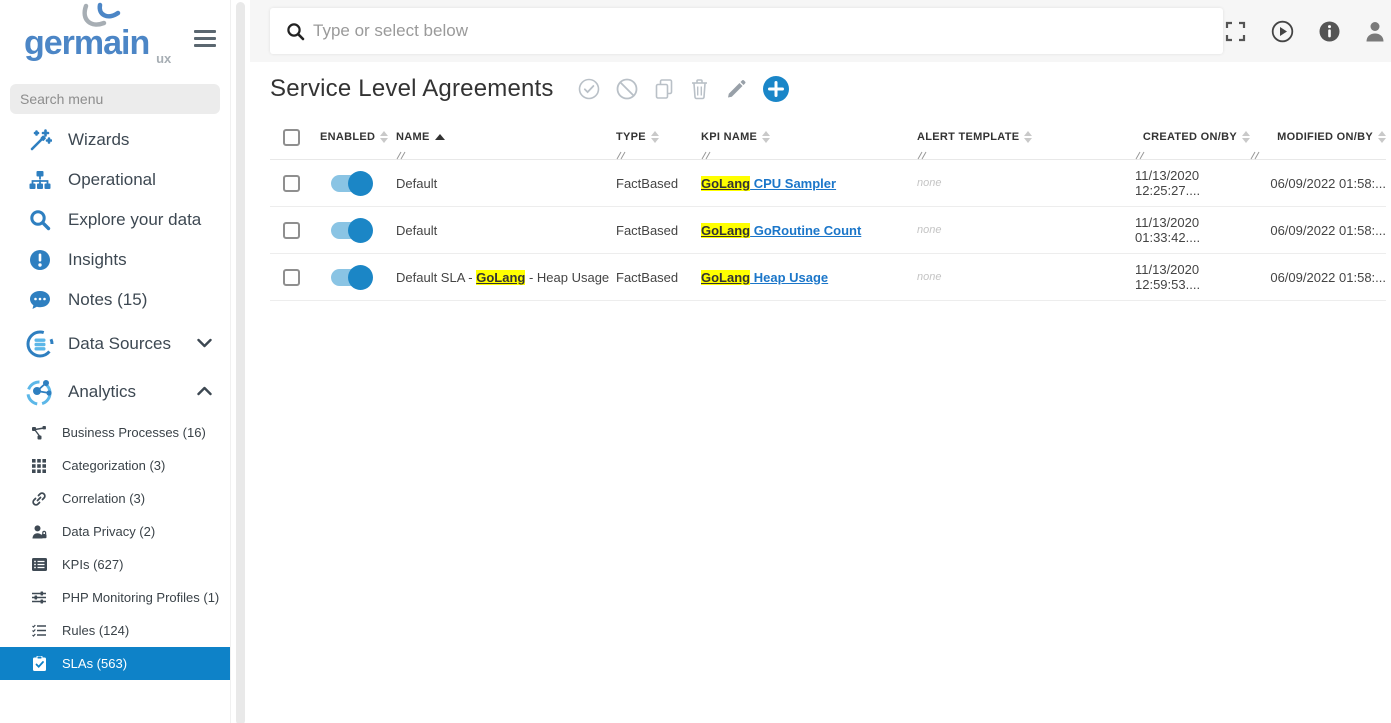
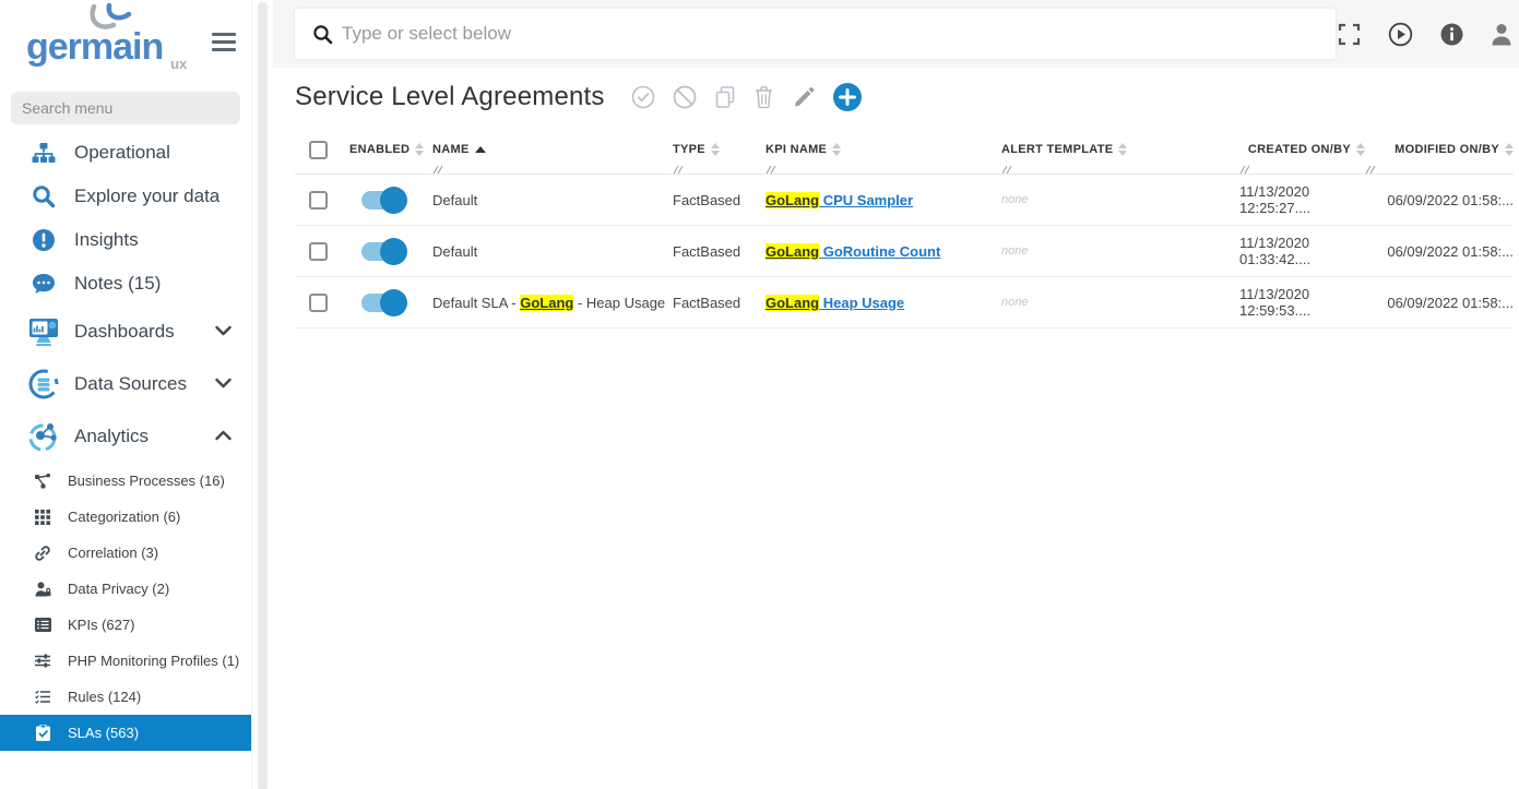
  germain
  ux
  Search menu
- Wizards
  Operational
  Explore your data
  Insights
  Notes (15)
+ Dashboards
  Data Sources
  Analytics
  Business Processes (16)
- Categorization (3)
+ Categorization (6)
  Correlation (3)
  Data Privacy (2)
  KPIs (627)
  PHP Monitoring Profiles (1)
  Rules (124)
  SLAs (563)
  Type or select below
  Service Level Agreements
  ENABLED
  NAME
  TYPE
  KPI NAME
  ALERT TEMPLATE
  CREATED ON/BY
  MODIFIED ON/BY
  Default
  FactBased
  GoLang CPU Sampler
  none
  11/13/2020 12:25:27....
  06/09/2022 01:58:...
  Default
  FactBased
  GoLang GoRoutine Count
  none
  11/13/2020 01:33:42....
  06/09/2022 01:58:...
  Default SLA - GoLang - Heap Usage
  FactBased
  GoLang Heap Usage
  none
  11/13/2020 12:59:53....
  06/09/2022 01:58:...
